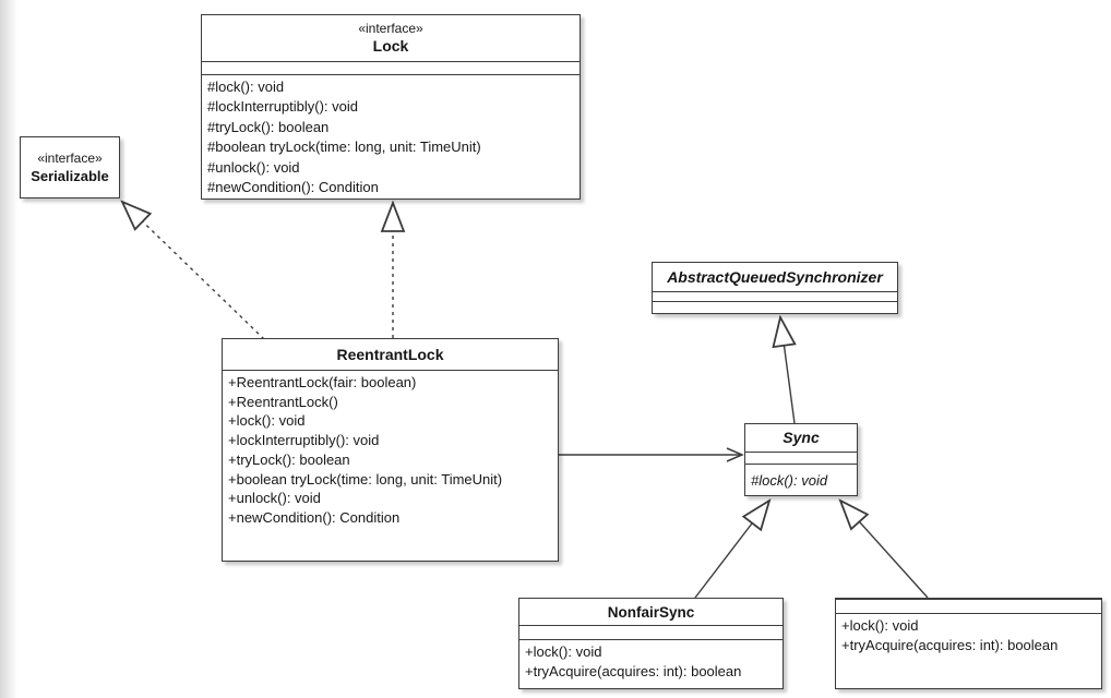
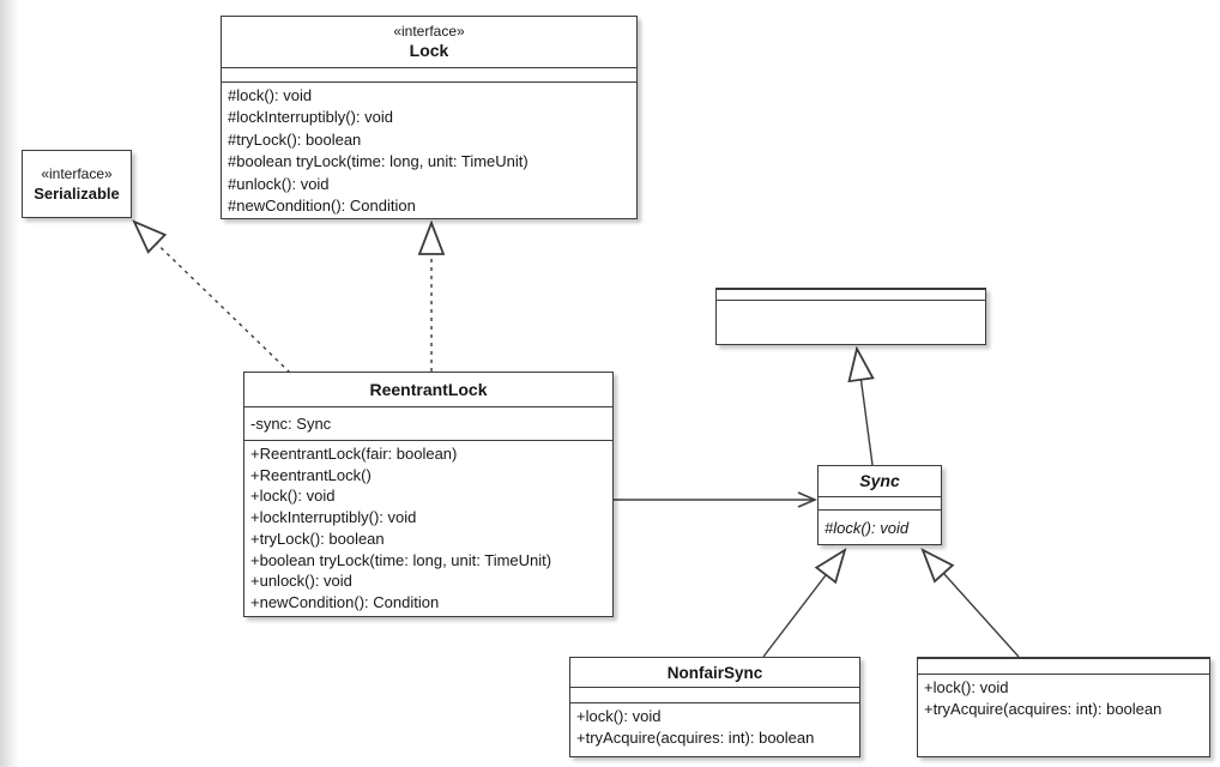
  «interface»
  Lock
  #lock(): void
  #lockInterruptibly(): void
  #tryLock(): boolean
  #boolean tryLock(time: long, unit: TimeUnit)
  #unlock(): void
  #newCondition(): Condition
  «interface»
  Serializable
- AbstractQueuedSynchronizer
  ReentrantLock
+ -sync: Sync
  +ReentrantLock(fair: boolean)
  +ReentrantLock()
  +lock(): void
  +lockInterruptibly(): void
  +tryLock(): boolean
  +boolean tryLock(time: long, unit: TimeUnit)
  +unlock(): void
  +newCondition(): Condition
  Sync
  #lock(): void
  NonfairSync
  +lock(): void
  +tryAcquire(acquires: int): boolean
  +lock(): void
  +tryAcquire(acquires: int): boolean
